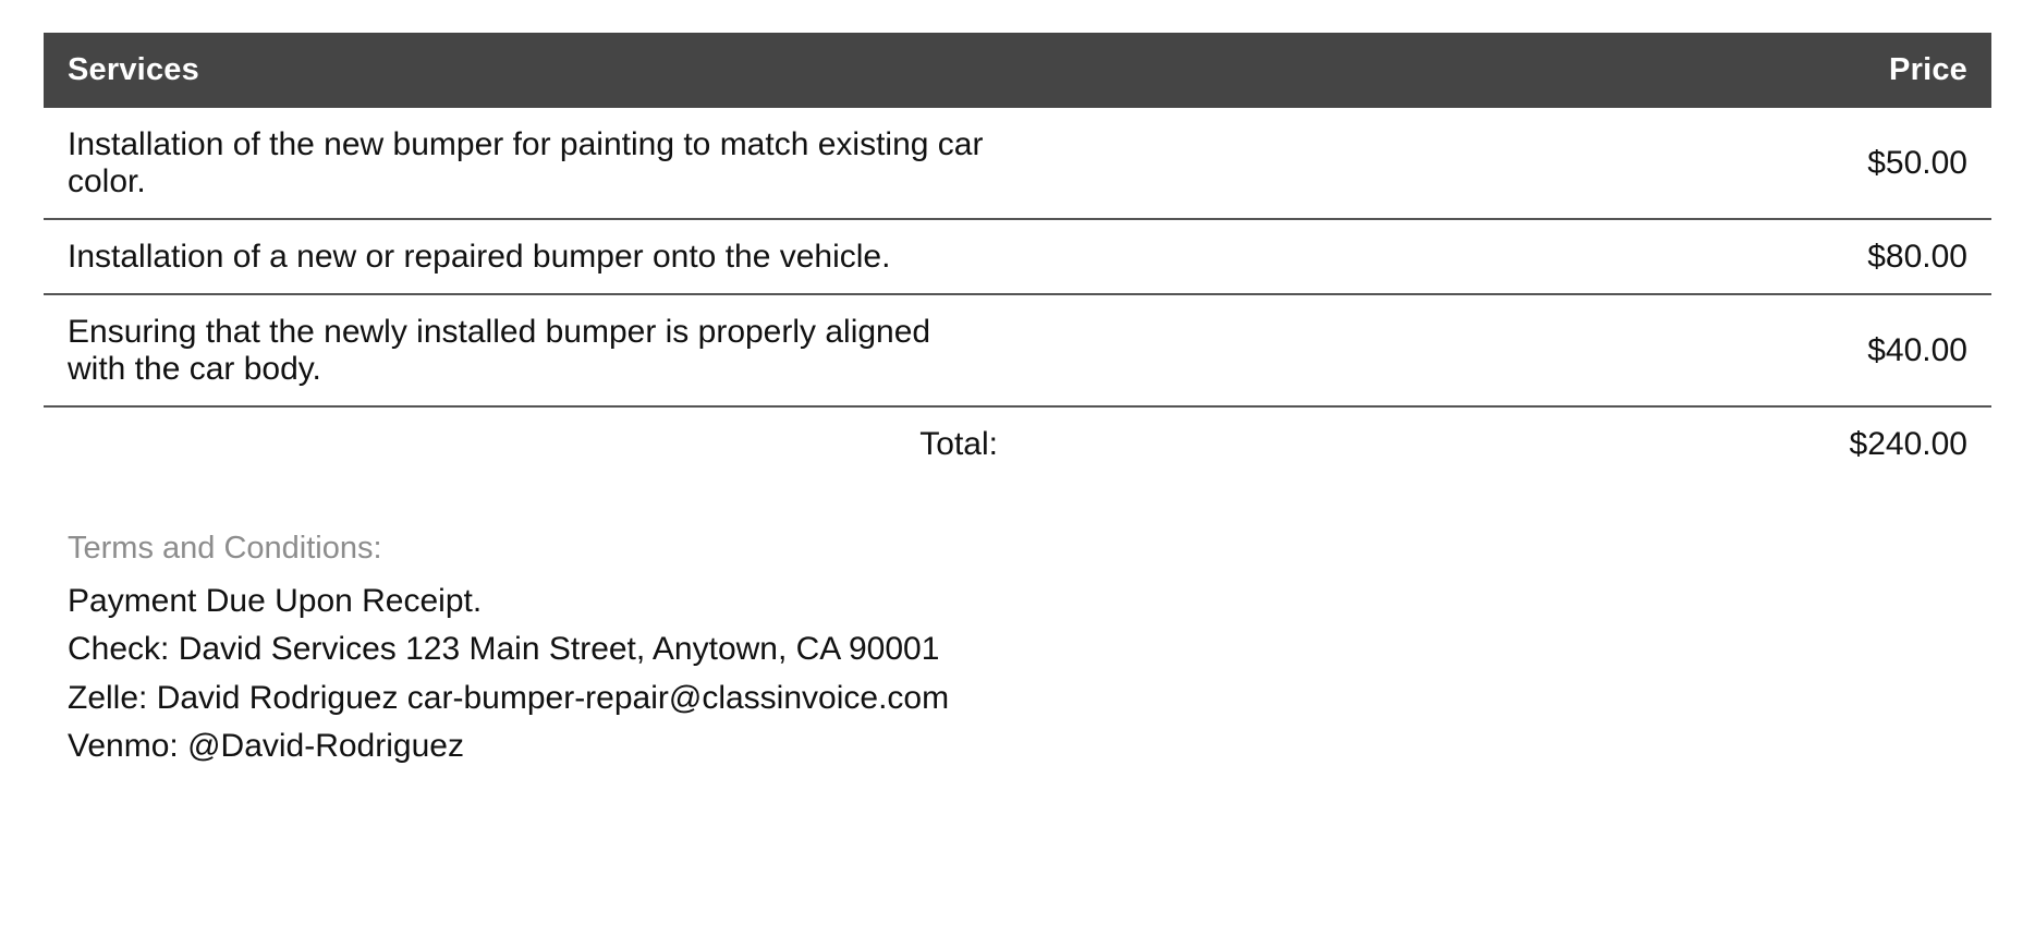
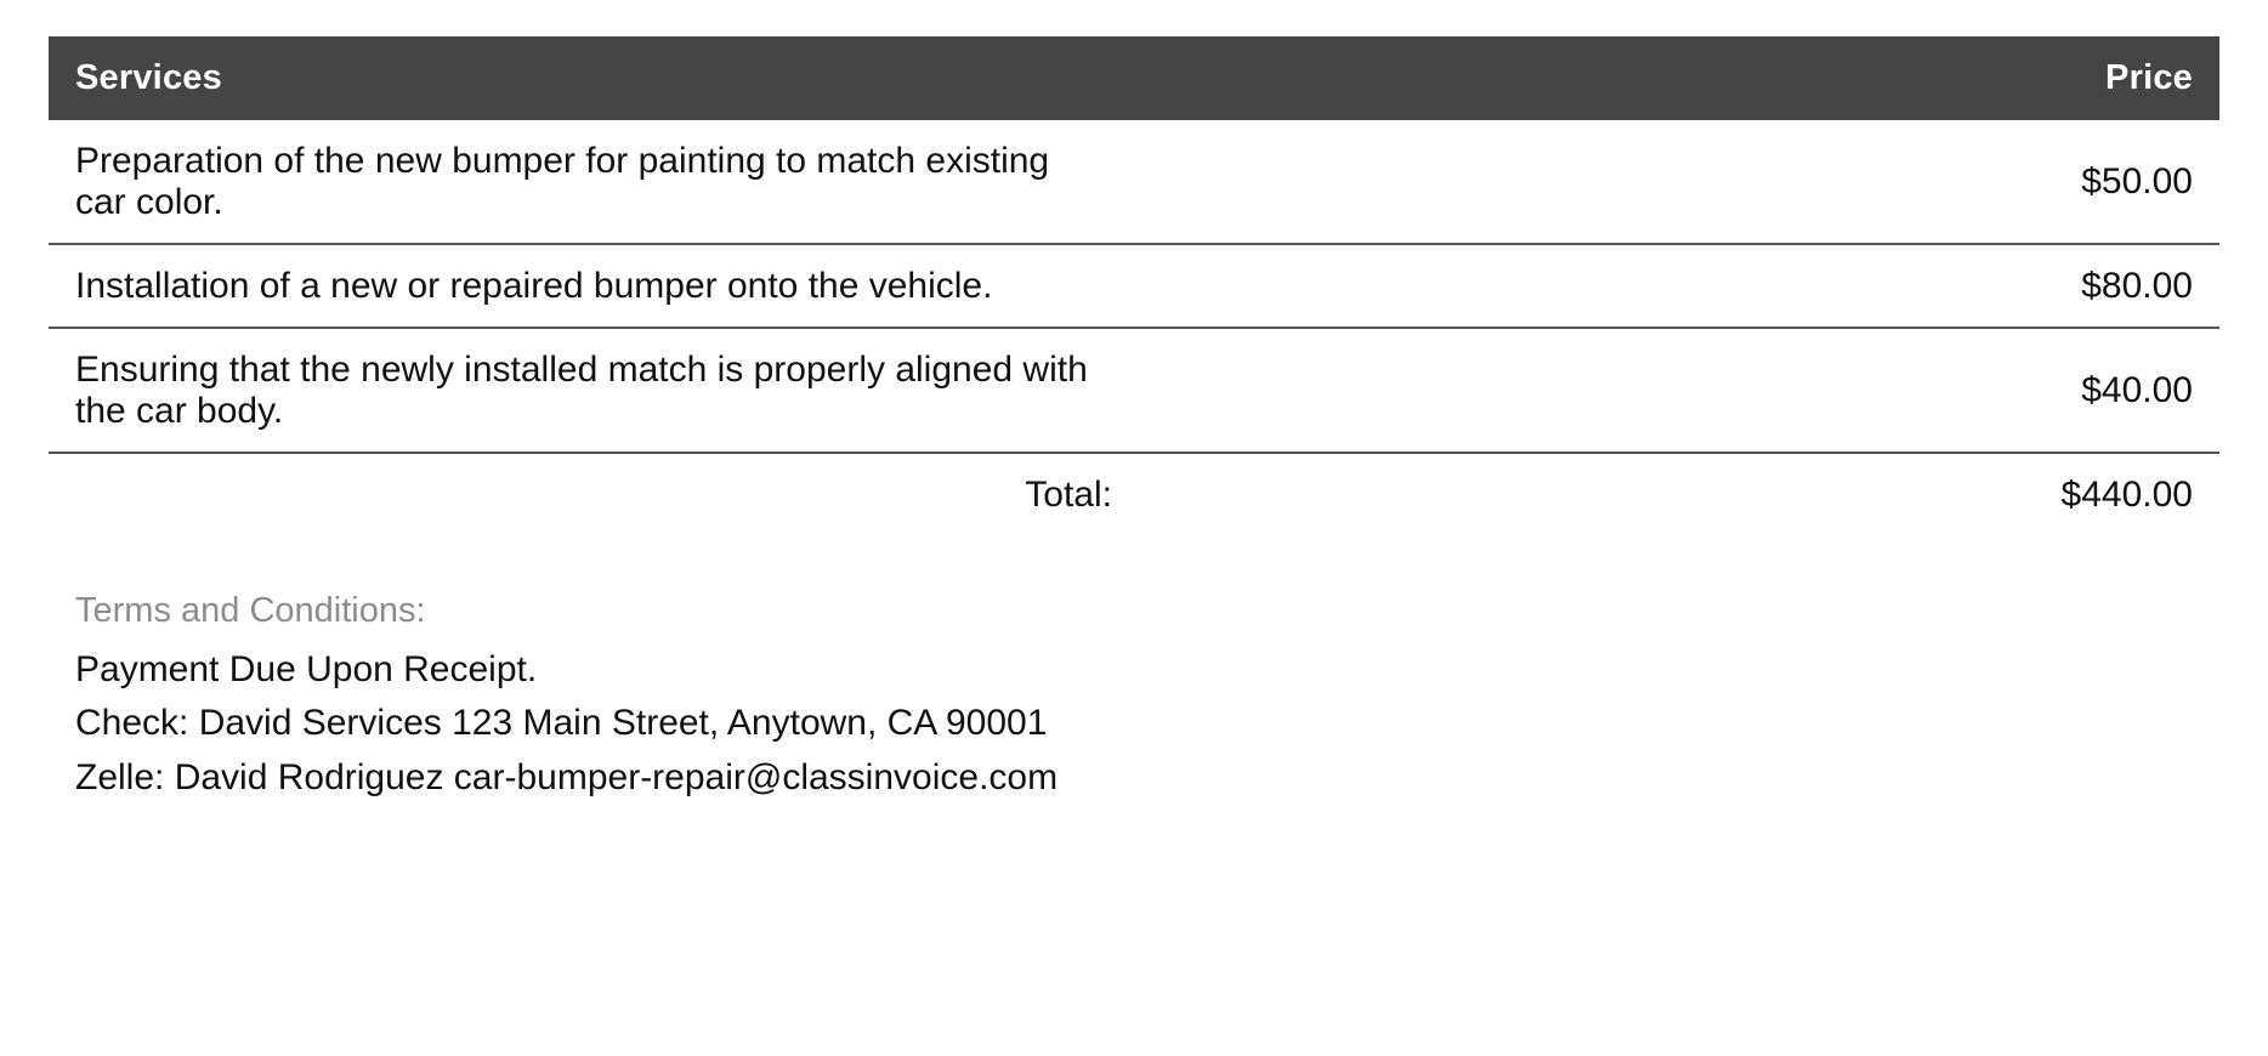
  Services	Price
- Installation of the new bumper for painting to match existing car color.	$50.00
+ Preparation of the new bumper for painting to match existing car color.	$50.00
  Installation of a new or repaired bumper onto the vehicle.	$80.00
- Ensuring that the newly installed bumper is properly aligned with the car body.	$40.00
+ Ensuring that the newly installed match is properly aligned with the car body.	$40.00
- Total:	$240.00
+ Total:	$440.00
  Terms and Conditions:
  Payment Due Upon Receipt.
  Check: David Services 123 Main Street, Anytown, CA 90001
  Zelle: David Rodriguez car-bumper-repair@classinvoice.com
- Venmo: @David-Rodriguez
